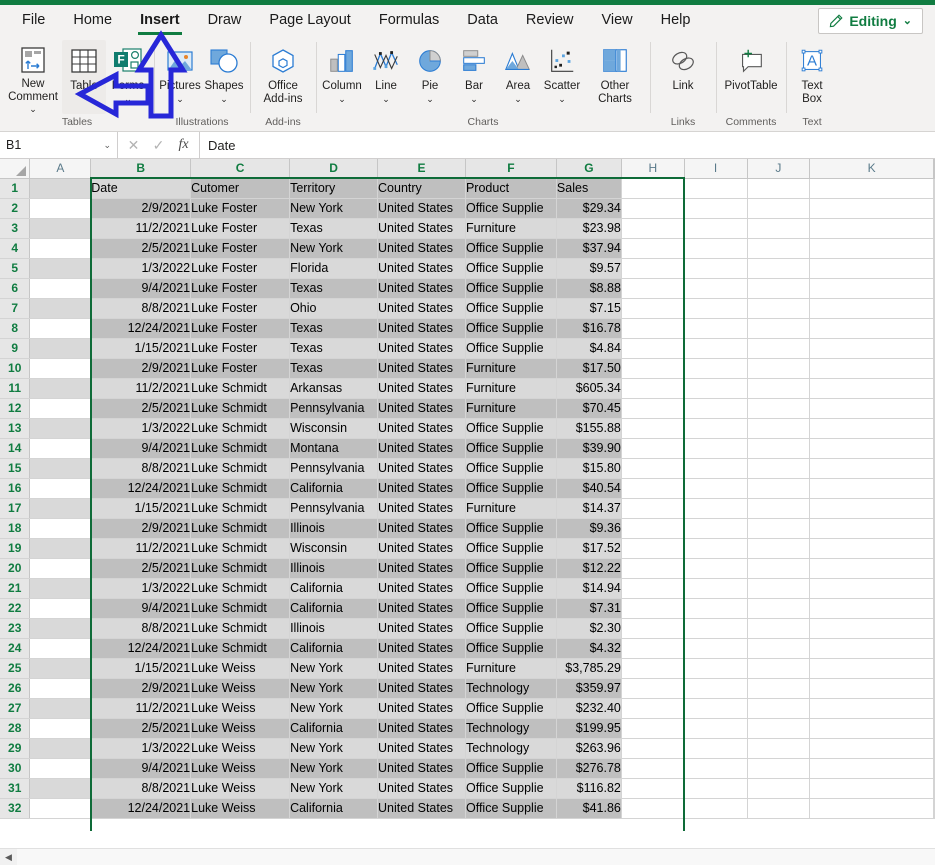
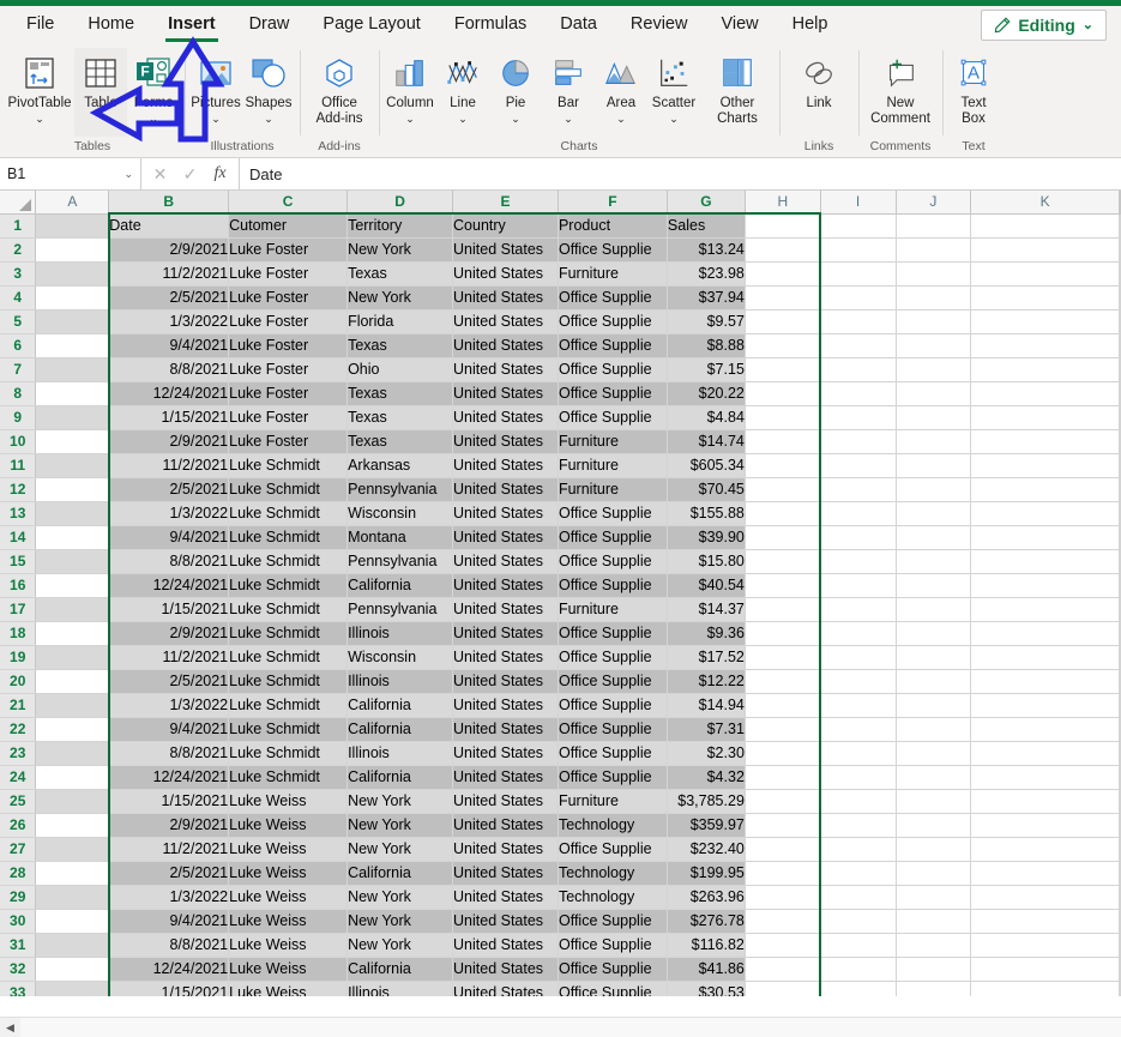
  File
  Home
  Insert
  Draw
  Page Layout
  Formulas
  Data
  Review
  View
  Help
  Editing
  ⌄
- New Comment
+ PivotTable
  ⌄
  F
  ⌄
  Tables
  Pitures
  ⌄
  Shapes
  ⌄
  Illustrations
  Office Add-ins
  Add-ins
  Column
  ⌄
  Line
  ⌄
  Pie
  ⌄
  Bar
  ⌄
  Area
  ⌄
  Scatter
  ⌄
  Other Charts
  Charts
  Link
  Links
- PivotTable
+ New Comment
  Comments
  A
  Text Box
  Text
  B1
  ⌄
  ✕
  ✓
  fx
  Date
  	A	B	C	D	E	F	G	H	I	J	K
  1		Date	Cutomer	Territory	Country	Product	Sales
- 2		2/9/2021	Luke Foster	New York	United States	Office Supplie	$29.34
+ 2		2/9/2021	Luke Foster	New York	United States	Office Supplie	$13.24
  3		11/2/2021	Luke Foster	Texas	United States	Furniture	$23.98
  4		2/5/2021	Luke Foster	New York	United States	Office Supplie	$37.94
  5		1/3/2022	Luke Foster	Florida	United States	Office Supplie	$9.57
  6		9/4/2021	Luke Foster	Texas	United States	Office Supplie	$8.88
  7		8/8/2021	Luke Foster	Ohio	United States	Office Supplie	$7.15
- 8		12/24/2021	Luke Foster	Texas	United States	Office Supplie	$16.78
+ 8		12/24/2021	Luke Foster	Texas	United States	Office Supplie	$20.22
  9		1/15/2021	Luke Foster	Texas	United States	Office Supplie	$4.84
- 10		2/9/2021	Luke Foster	Texas	United States	Furniture	$17.50
+ 10		2/9/2021	Luke Foster	Texas	United States	Furniture	$14.74
  11		11/2/2021	Luke Schmidt	Arkansas	United States	Furniture	$605.34
  12		2/5/2021	Luke Schmidt	Pennsylvania	United States	Furniture	$70.45
  13		1/3/2022	Luke Schmidt	Wisconsin	United States	Office Supplie	$155.88
  14		9/4/2021	Luke Schmidt	Montana	United States	Office Supplie	$39.90
  15		8/8/2021	Luke Schmidt	Pennsylvania	United States	Office Supplie	$15.80
  16		12/24/2021	Luke Schmidt	California	United States	Office Supplie	$40.54
  17		1/15/2021	Luke Schmidt	Pennsylvania	United States	Furniture	$14.37
  18		2/9/2021	Luke Schmidt	Illinois	United States	Office Supplie	$9.36
  19		11/2/2021	Luke Schmidt	Wisconsin	United States	Office Supplie	$17.52
  20		2/5/2021	Luke Schmidt	Illinois	United States	Office Supplie	$12.22
  21		1/3/2022	Luke Schmidt	California	United States	Office Supplie	$14.94
  22		9/4/2021	Luke Schmidt	California	United States	Office Supplie	$7.31
  23		8/8/2021	Luke Schmidt	Illinois	United States	Office Supplie	$2.30
  24		12/24/2021	Luke Schmidt	California	United States	Office Supplie	$4.32
  25		1/15/2021	Luke Weiss	New York	United States	Furniture	$3,785.29
  26		2/9/2021	Luke Weiss	New York	United States	Technology	$359.97
  27		11/2/2021	Luke Weiss	New York	United States	Office Supplie	$232.40
  28		2/5/2021	Luke Weiss	California	United States	Technology	$199.95
  29		1/3/2022	Luke Weiss	New York	United States	Technology	$263.96
  30		9/4/2021	Luke Weiss	New York	United States	Office Supplie	$276.78
  31		8/8/2021	Luke Weiss	New York	United States	Office Supplie	$116.82
  32		12/24/2021	Luke Weiss	California	United States	Office Supplie	$41.86
+ 33		1/15/2021	Luke Weiss	Illinois	United States	Office Supplie	$30.53
  ◀
